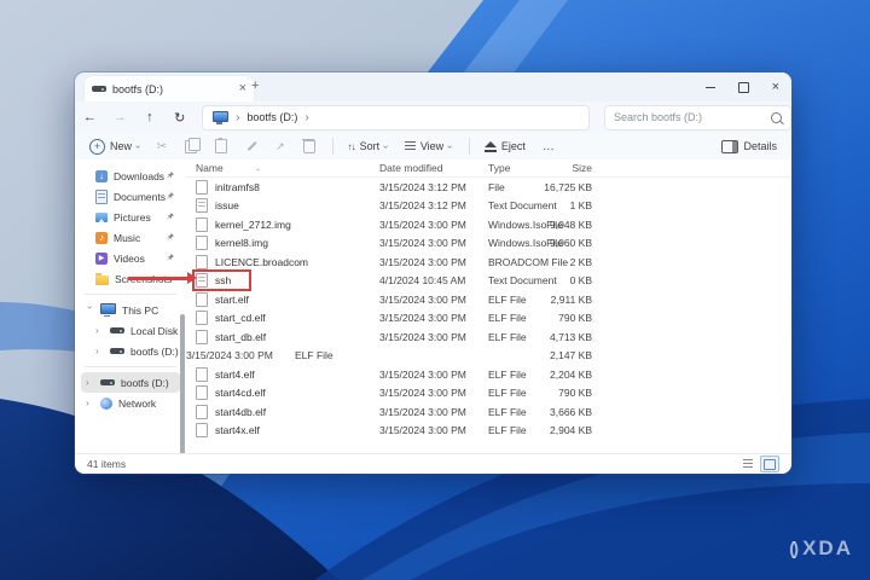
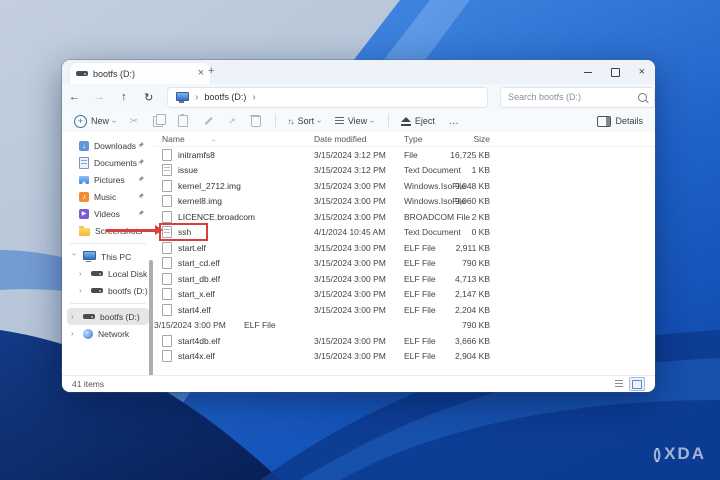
  bootfs (D:)
  ×
  +
  ×
  ←
  →
  ↑
  ↻
  ›
  bootfs (D:)
  ›
  Search bootfs (D:)
  +
  New
  ✂
  ↗
  ↑↓
  Sort
  View
  Eject
  …
  Details
  ↓
  Downloads
  Documents
  Pictures
  ♪
  Music
  Videos
  This PC
  ›
  ›
  bootfs (D:)
  ›
  bootfs (D:)
  ›
  Network
  Name
  Date modified
  Type
  Size
  initramfs8
  3/15/2024 3:12 PM
  File
  16,725 KB
  issue
  3/15/2024 3:12 PM
  Text Document
  1 KB
  kernel_2712.img
  3/15/2024 3:00 PM
  Windows.IsoFile
  9,048 KB
  kernel8.img
  3/15/2024 3:00 PM
  Windows.IsoFile
  9,060 KB
  LICENCE.broadcom
  3/15/2024 3:00 PM
  BROADCOM File
  2 KB
  ssh
  4/1/2024 10:45 AM
  Text Document
  0 KB
  start.elf
  3/15/2024 3:00 PM
  ELF File
  2,911 KB
  start_cd.elf
  3/15/2024 3:00 PM
  ELF File
  790 KB
  start_db.elf
  3/15/2024 3:00 PM
  ELF File
  4,713 KB
+ start_x.elf
  3/15/2024 3:00 PM
  ELF File
  2,147 KB
  start4.elf
  3/15/2024 3:00 PM
  ELF File
  2,204 KB
- start4cd.elf
  3/15/2024 3:00 PM
  ELF File
  790 KB
  start4db.elf
  3/15/2024 3:00 PM
  ELF File
  3,666 KB
  start4x.elf
  3/15/2024 3:00 PM
  ELF File
  2,904 KB
  41 items
  ()
  XDA
